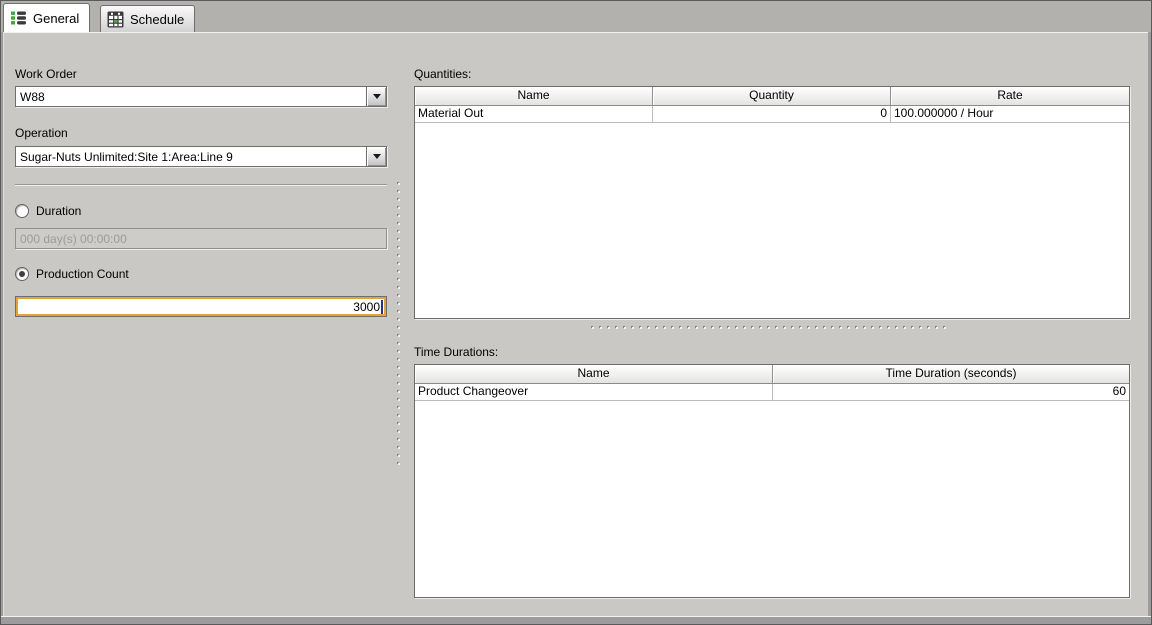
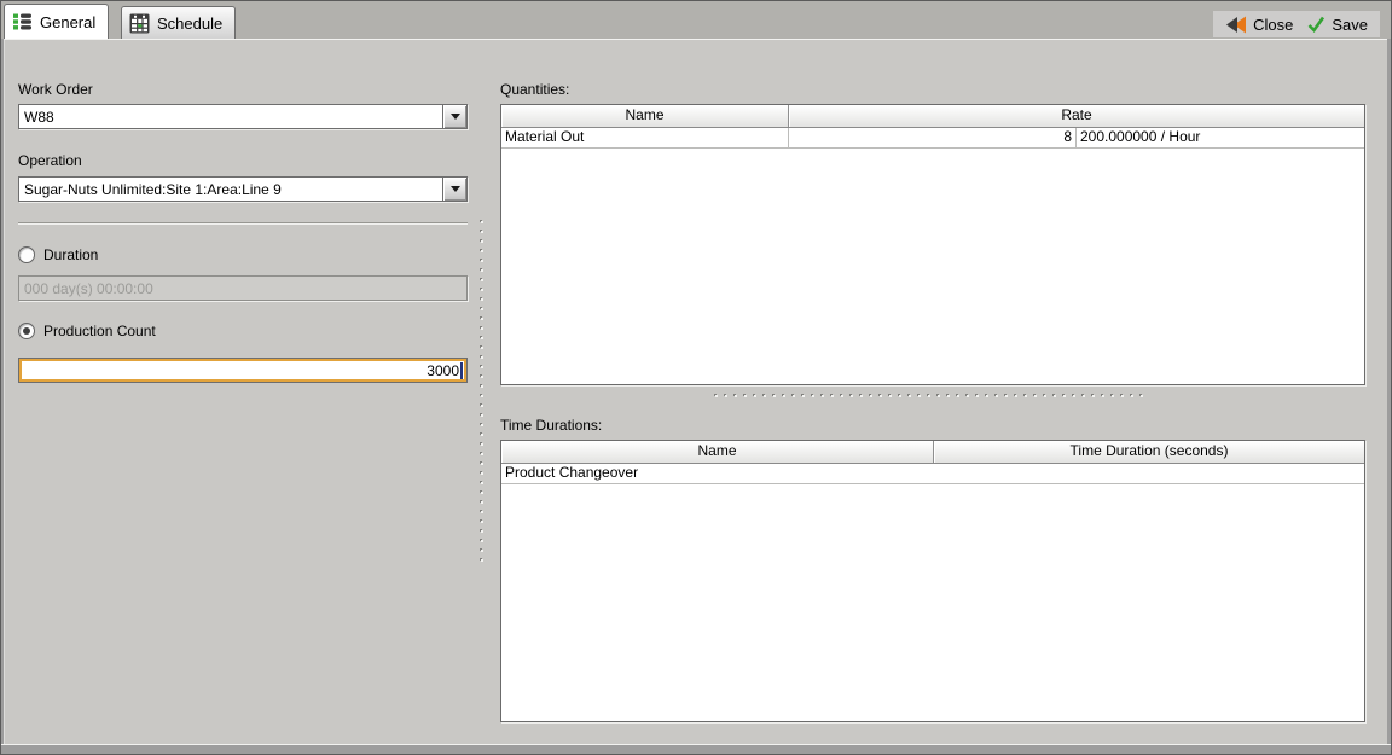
  General
  Schedule
+ Close
+ Save
  Work Order
  W88
  Operation
  Sugar-Nuts Unlimited:Site 1:Area:Line 9
  Duration
  000 day(s) 00:00:00
  Production Count
  3000
  Quantities:
  Name
- Quantity
  Rate
  Material Out
- 0
+ 8
- 100.000000 / Hour
+ 200.000000 / Hour
  Time Durations:
  Name
  Time Duration (seconds)
  Product Changeover
- 60
